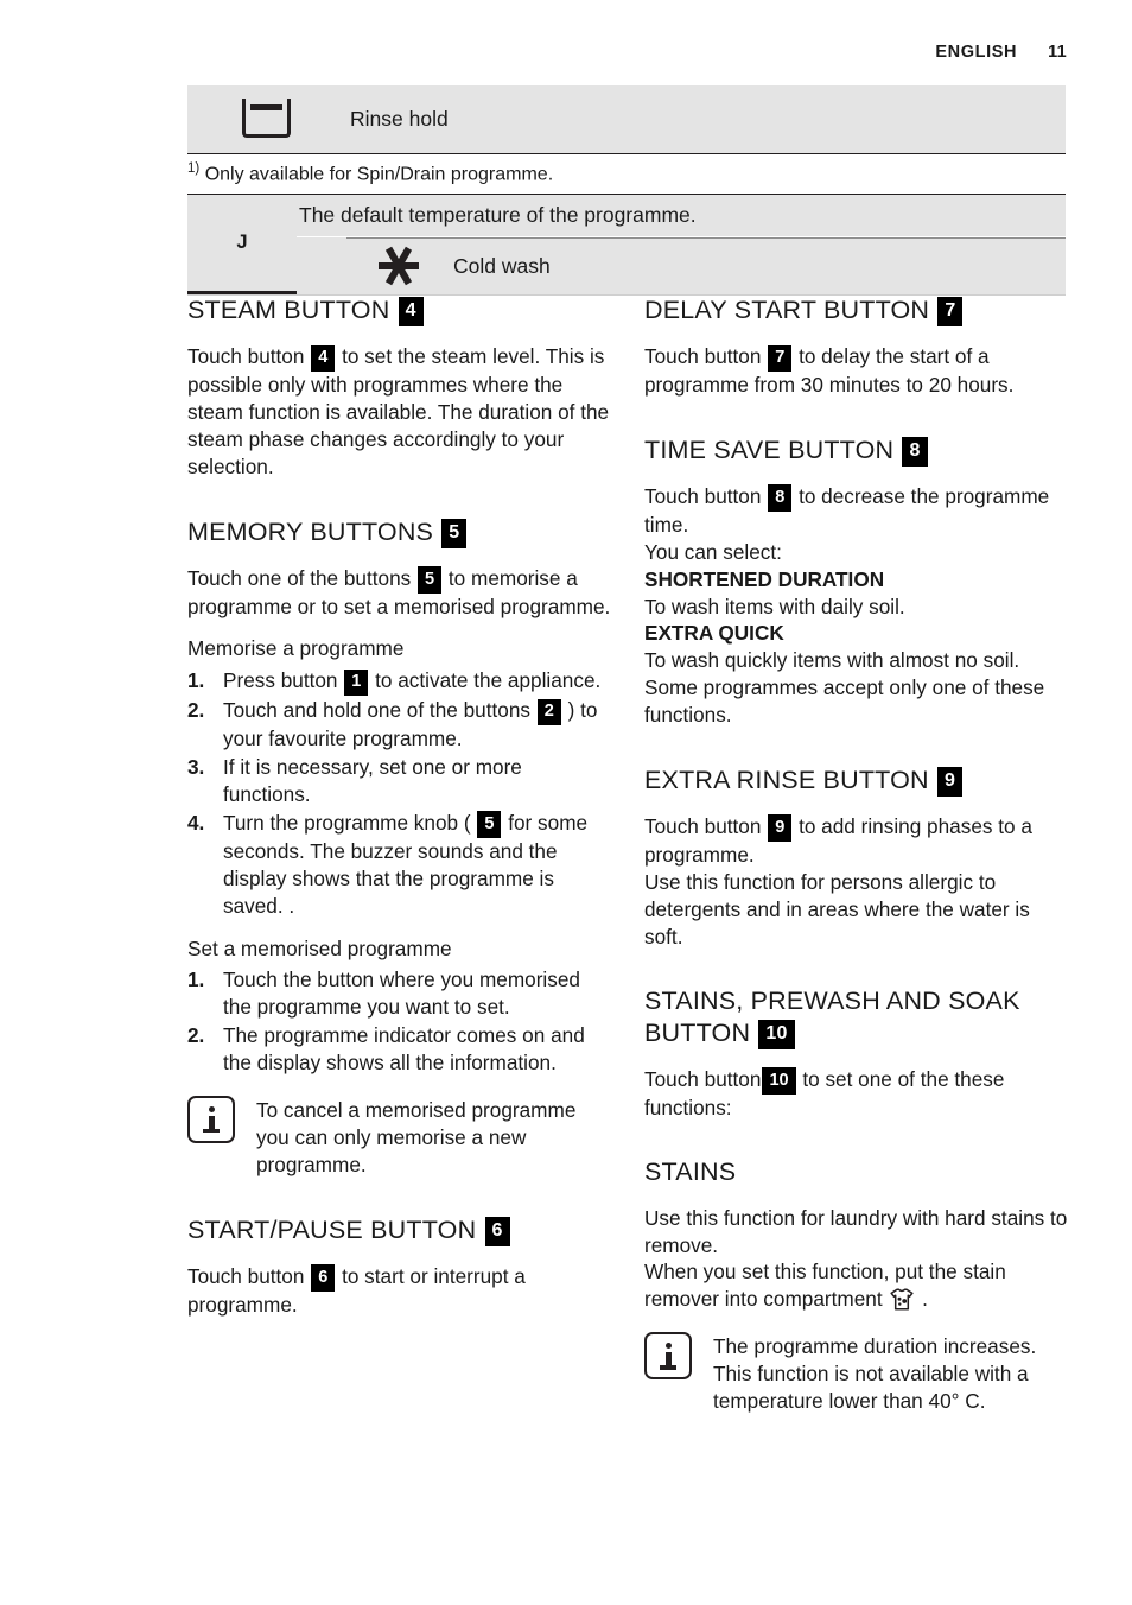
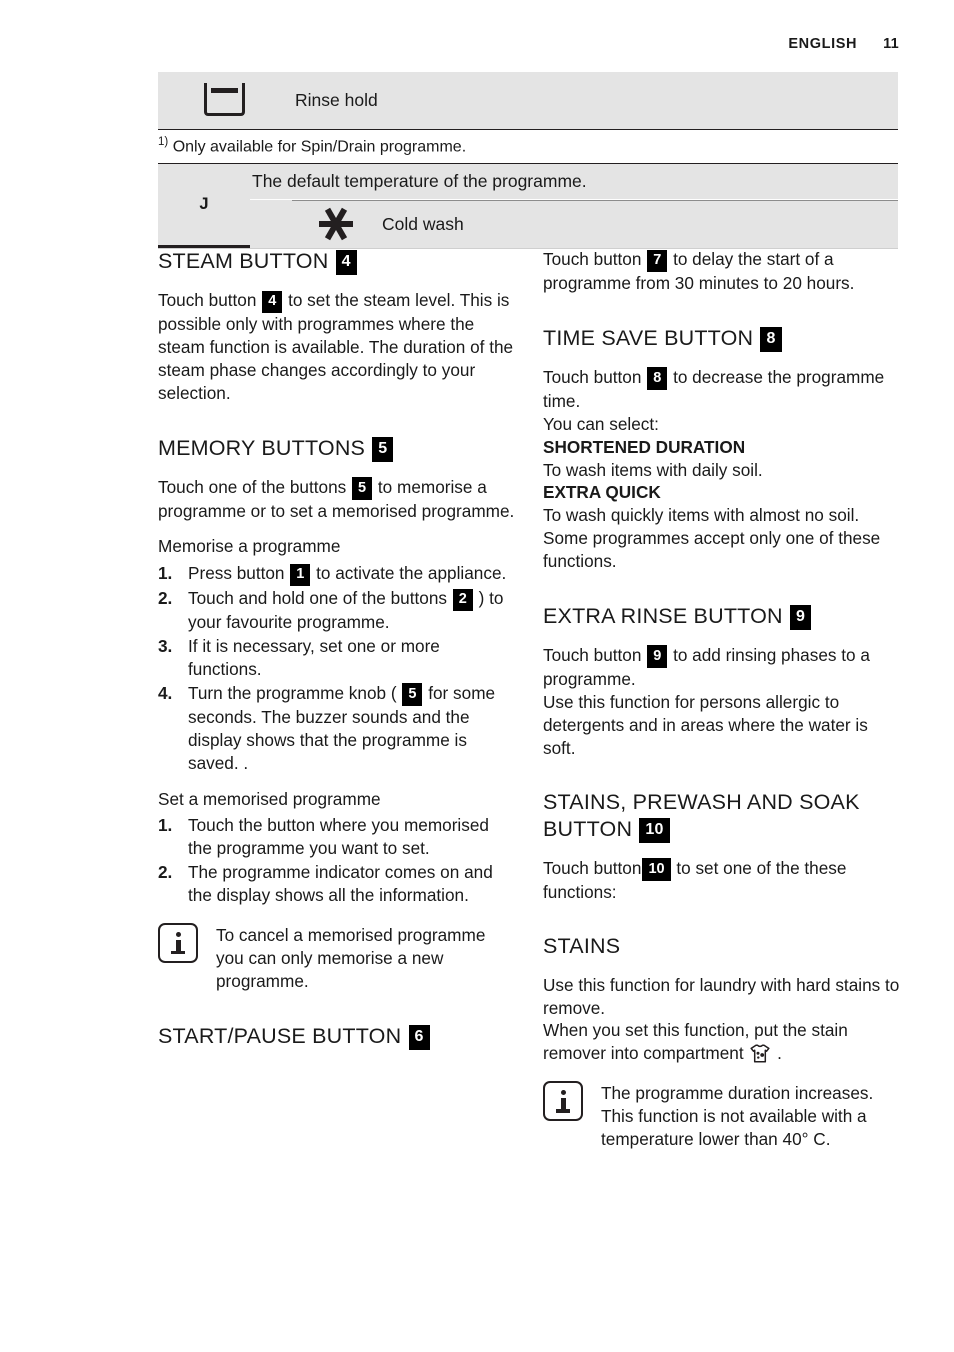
  ENGLISH
  11
  Rinse hold
  1) Only available for Spin/Drain programme.
  J
  The default temperature of the programme.
  Cold wash
  STEAM BUTTON 4
  Touch button 4 to set the steam level. This is possible only with programmes where the steam function is available. The duration of the steam phase changes accordingly to your selection.
  MEMORY BUTTONS 5
  Touch one of the buttons 5 to memorise a programme or to set a memorised programme.
  Memorise a programme
  1.
  Press button 1 to activate the appliance.
  2.
  Touch and hold one of the buttons 2 ) to your favourite programme.
  3.
  If it is necessary, set one or more functions.
  4.
  Turn the programme knob ( 5 for some seconds. The buzzer sounds and the display shows that the programme is saved. .
  Set a memorised programme
  1.
  Touch the button where you memorised the programme you want to set.
  2.
  The programme indicator comes on and the display shows all the information.
  To cancel a memorised programme you can only memorise a new programme.
  START/PAUSE BUTTON 6
- Touch button 6 to start or interrupt a programme.
- DELAY START BUTTON 7
  Touch button 7 to delay the start of a programme from 30 minutes to 20 hours.
  TIME SAVE BUTTON 8
  Touch button 8 to decrease the programme time.
  You can select:
  SHORTENED DURATION
  To wash items with daily soil.
  EXTRA QUICK
  To wash quickly items with almost no soil.
  Some programmes accept only one of these functions.
  EXTRA RINSE BUTTON 9
  Touch button 9 to add rinsing phases to a programme.
  Use this function for persons allergic to detergents and in areas where the water is soft.
  STAINS, PREWASH AND SOAK BUTTON 10
  Touch button 10 to set one of the these functions:
  STAINS
  Use this function for laundry with hard stains to remove.
  When you set this function, put the stain remover into compartment .
  The programme duration increases. This function is not available with a temperature lower than 40° C.
